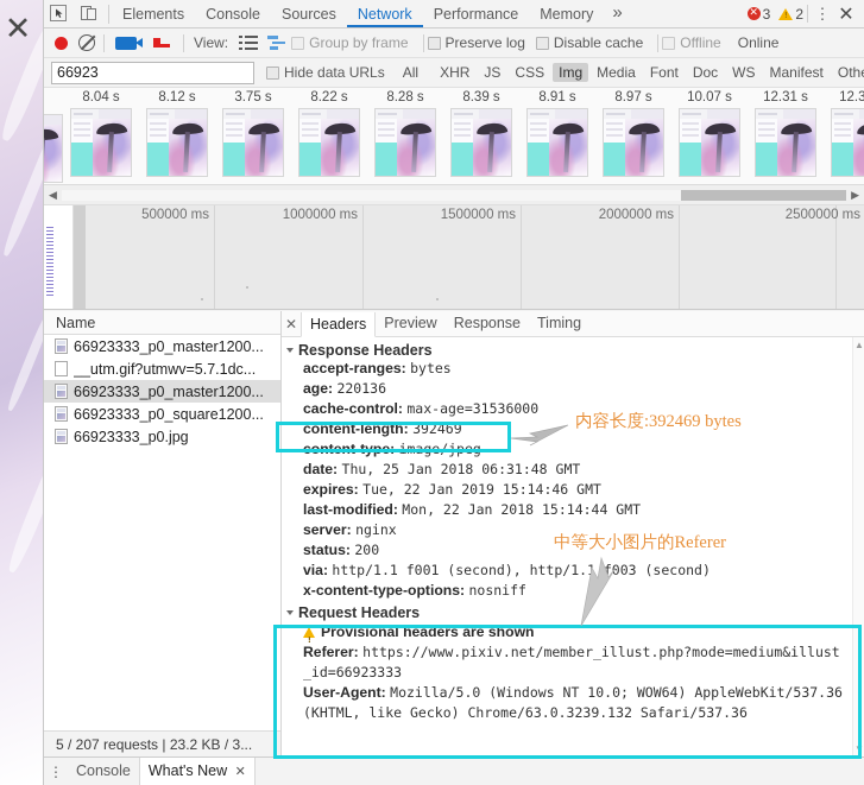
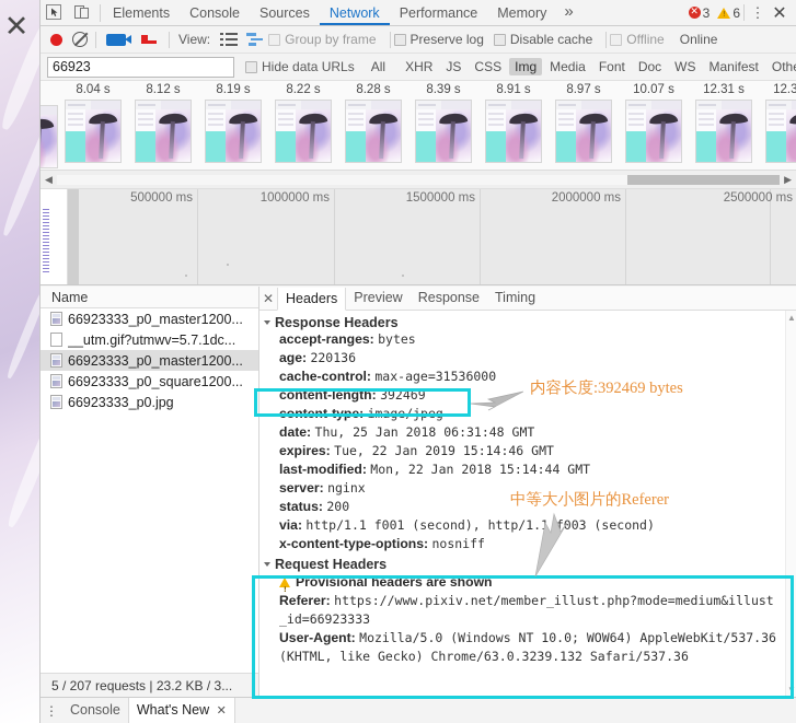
  ✕
  Elements
  Console
  Sources
  Network
  Performance
  Memory
  »
  ✕
  3
- 2
+ 6
  ⋮
  ✕
  View:
  Group by frame
  Preserve log
  Disable cache
  Offline
  Online
  66923
  Hide data URLs
  All
  XHR
  JS
  CSS
  Img
  Media
  Font
  Doc
  WS
  Manifest
  8.04 s
  8.12 s
- 3.75 s
+ 8.19 s
  8.22 s
  8.28 s
  8.39 s
  8.91 s
  8.97 s
  10.07 s
  12.31 s
  ◀
  ▶
  500000 ms
  1000000 ms
  1500000 ms
  2000000 ms
  2500000 ms
  Name
  66923333_p0_master1200...
  __utm.gif?utmwv=5.7.1dc...
  66923333_p0_master1200...
  66923333_p0_square1200...
  66923333_p0.jpg
  5 / 207 requests | 23.2 KB / 3...
  ✕
  Headers
  Preview
  Response
  Timing
  Response Headers
  accept-ranges: bytes
  age: 220136
  cache-control: max-age=31536000
  content-length: 392469
  content-type: image/jpeg
  date: Thu, 25 Jan 2018 06:31:48 GMT
  expires: Tue, 22 Jan 2019 15:14:46 GMT
  last-modified: Mon, 22 Jan 2018 15:14:44 GMT
  server: nginx
  status: 200
  via: http/1.1 f001 (second), http/1. f003 (second)
  x-content-type-options: nosniff
  Request Headers
  Provisional headers are shown
  Referer: https://www.pixiv.net/member_illust.php?mode=medium&illust_id=66923333
  User-Agent: Mozilla/5.0 (Windows NT 10.0; WOW64) AppleWebKit/537.36 (KHTML, like Gecko) Chrome/63.0.3239.132 Safari/537.36
  ▲
  ▼
  ⋮
  Console
  What's New ✕
  内容长度:392469 bytes
  中等大小图片的Referer
